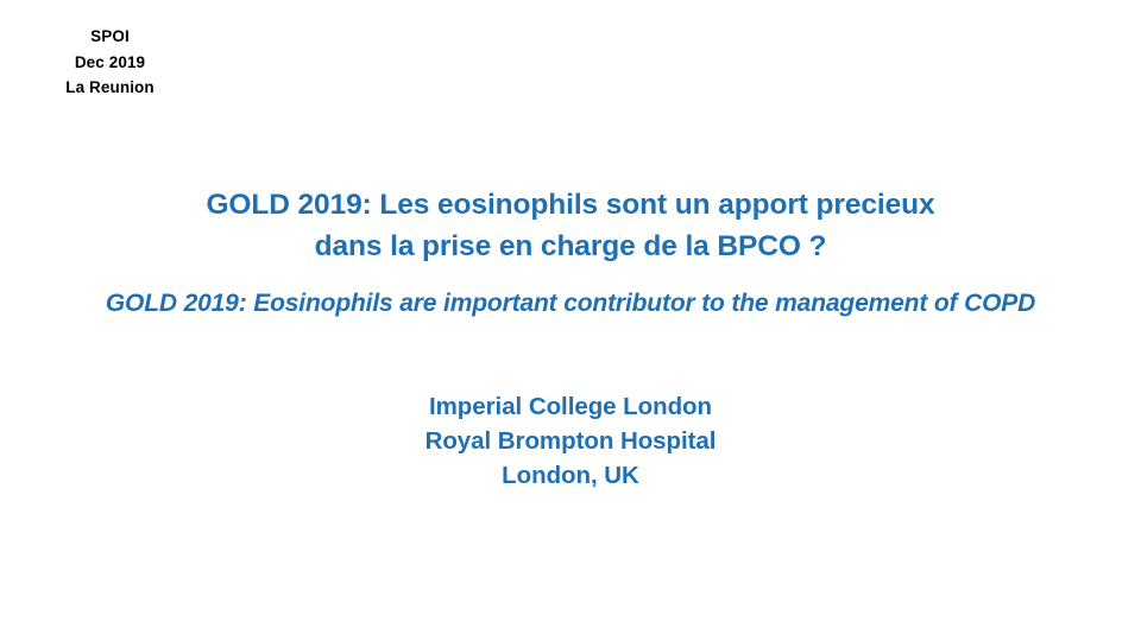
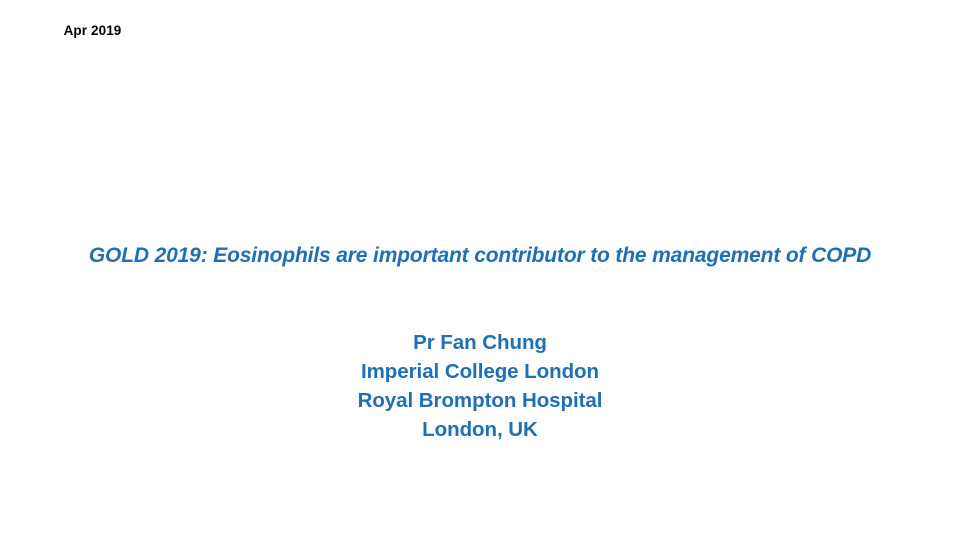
- SPOI
- Dec 2019
+ Apr 2019
- La Reunion
- GOLD 2019: Les eosinophils sont un apport precieux
- dans la prise en charge de la BPCO ?
  GOLD 2019: Eosinophils are important contributor to the management of COPD
+ Pr Fan Chung
  Imperial College London
  Royal Brompton Hospital
  London, UK
